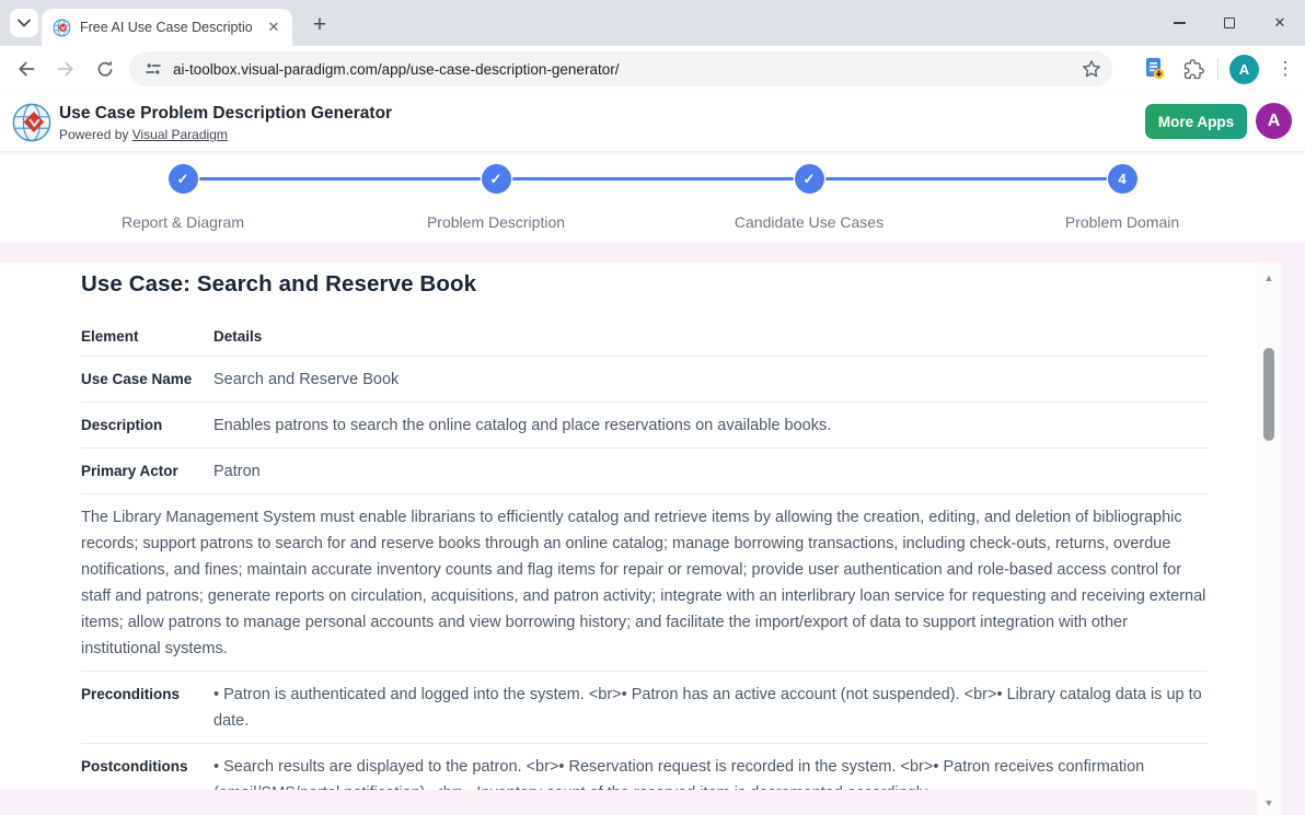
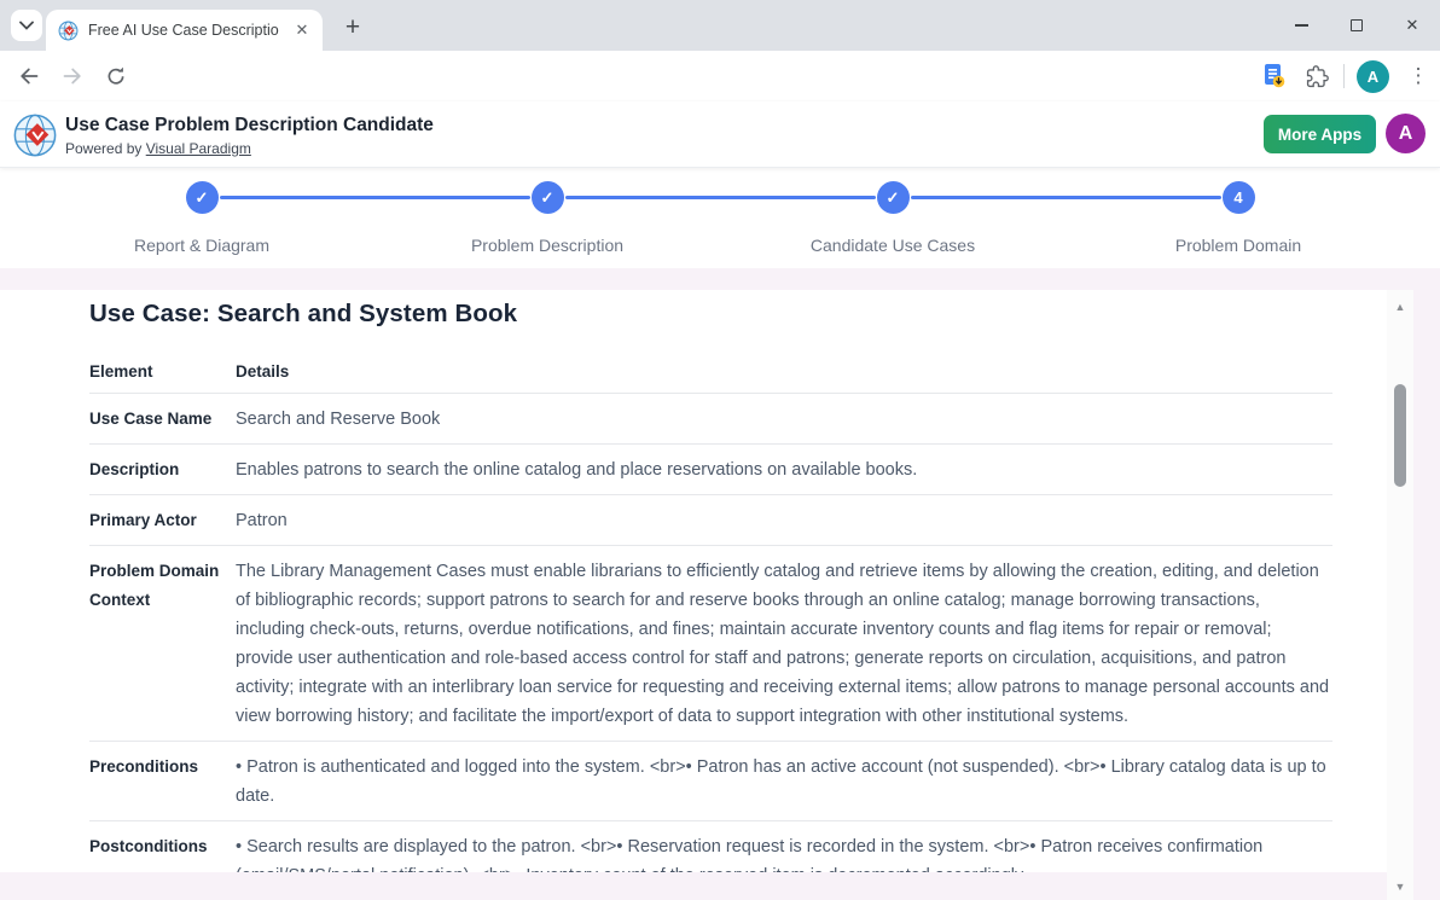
  Free AI Use Case Descriptio
  ✕
  +
  ✕
- ai-toolbox.visual-paradigm.com/app/use-case-description-generator/
  A
  ⋮
- Use Case Problem Description Generator
+ Use Case Problem Description Candidate
  Powered by Visual Paradigm
  More Apps
  A
  ✓
  Report & Diagram
  ✓
  Problem Description
  ✓
  Candidate Use Cases
  4
  Problem Domain
- Use Case: Search and Reserve Book
+ Use Case: Search and System Book
  Element
  Details
  Use Case Name
  Search and Reserve Book
  Description
  Enables patrons to search the online catalog and place reservations on available books.
  Primary Actor
  Patron
+ Problem Domain Context
- The Library Management System must enable librarians to efficiently catalog and retrieve items by allowing the creation, editing, and deletion of bibliographic records; support patrons to search for and reserve books through an online catalog; manage borrowing transactions, including check-outs, returns, overdue notifications, and fines; maintain accurate inventory counts and flag items for repair or removal; provide user authentication and role-based access control for staff and patrons; generate reports on circulation, acquisitions, and patron activity; integrate with an interlibrary loan service for requesting and receiving external items; allow patrons to manage personal accounts and view borrowing history; and facilitate the import/export of data to support integration with other institutional systems.
+ The Library Management Cases must enable librarians to efficiently catalog and retrieve items by allowing the creation, editing, and deletion of bibliographic records; support patrons to search for and reserve books through an online catalog; manage borrowing transactions, including check-outs, returns, overdue notifications, and fines; maintain accurate inventory counts and flag items for repair or removal; provide user authentication and role-based access control for staff and patrons; generate reports on circulation, acquisitions, and patron activity; integrate with an interlibrary loan service for requesting and receiving external items; allow patrons to manage personal accounts and view borrowing history; and facilitate the import/export of data to support integration with other institutional systems.
  Preconditions
  • Patron is authenticated and logged into the system. <br>• Patron has an active account (not suspended). <br>• Library catalog data is up to date.
  Postconditions
  ▲
  ▼
